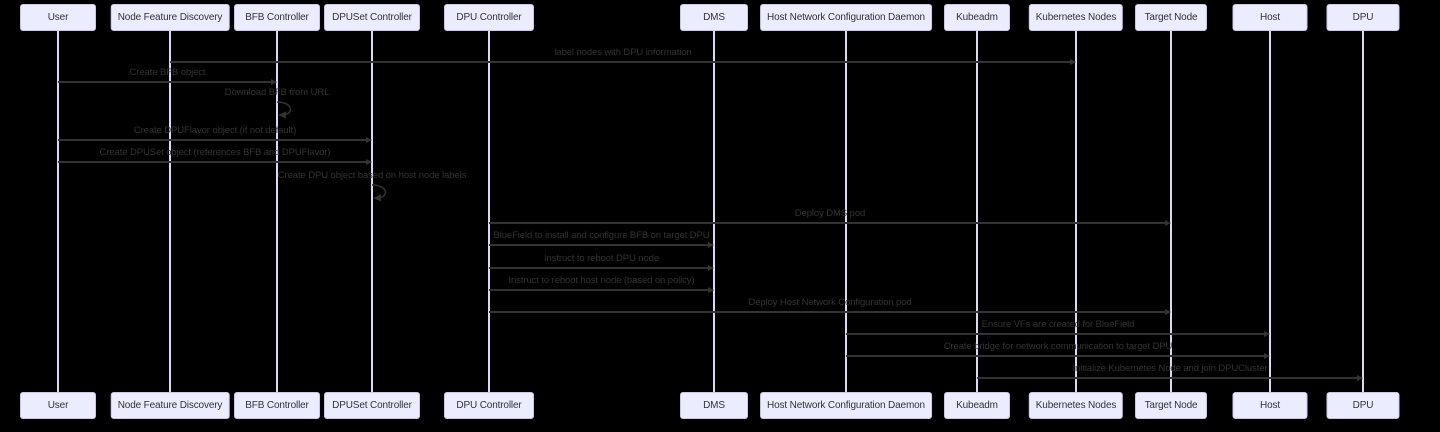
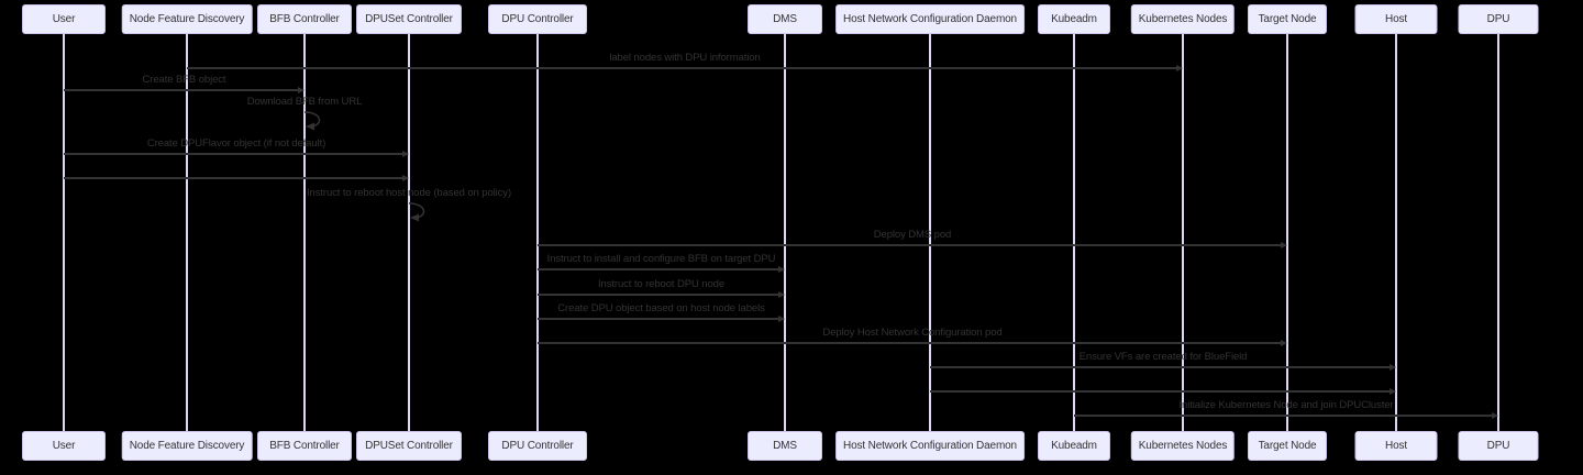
  User
  User
  Node Feature Discovery
  Node Feature Discovery
  BFB Controller
  BFB Controller
  DPUSet Controller
  DPUSet Controller
  DPU Controller
  DPU Controller
  DMS
  DMS
  Host Network Configuration Daemon
  Host Network Configuration Daemon
  Kubeadm
  Kubeadm
  Kubernetes Nodes
  Kubernetes Nodes
  Target Node
  Target Node
  Host
  Host
  DPU
  DPU
  label nodes with DPU information
  Create BFB object
  Download BFB from URL
  Create DPUFlavor object (if not default)
- Create DPUSet object (references BFB and DPUFlavor)
- Create DPU object based on host node labels
+ Instruct to reboot host node (based on policy)
  Deploy DMS pod
- BlueField to install and configure BFB on target DPU
+ Instruct to install and configure BFB on target DPU
  Instruct to reboot DPU node
- Instruct to reboot host node (based on policy)
+ Create DPU object based on host node labels
  Deploy Host Network Configuration pod
  Ensure VFs are created for BlueField
- Create bridge for network communication to target DPU
  Initialize Kubernetes Node and join DPUCluster
